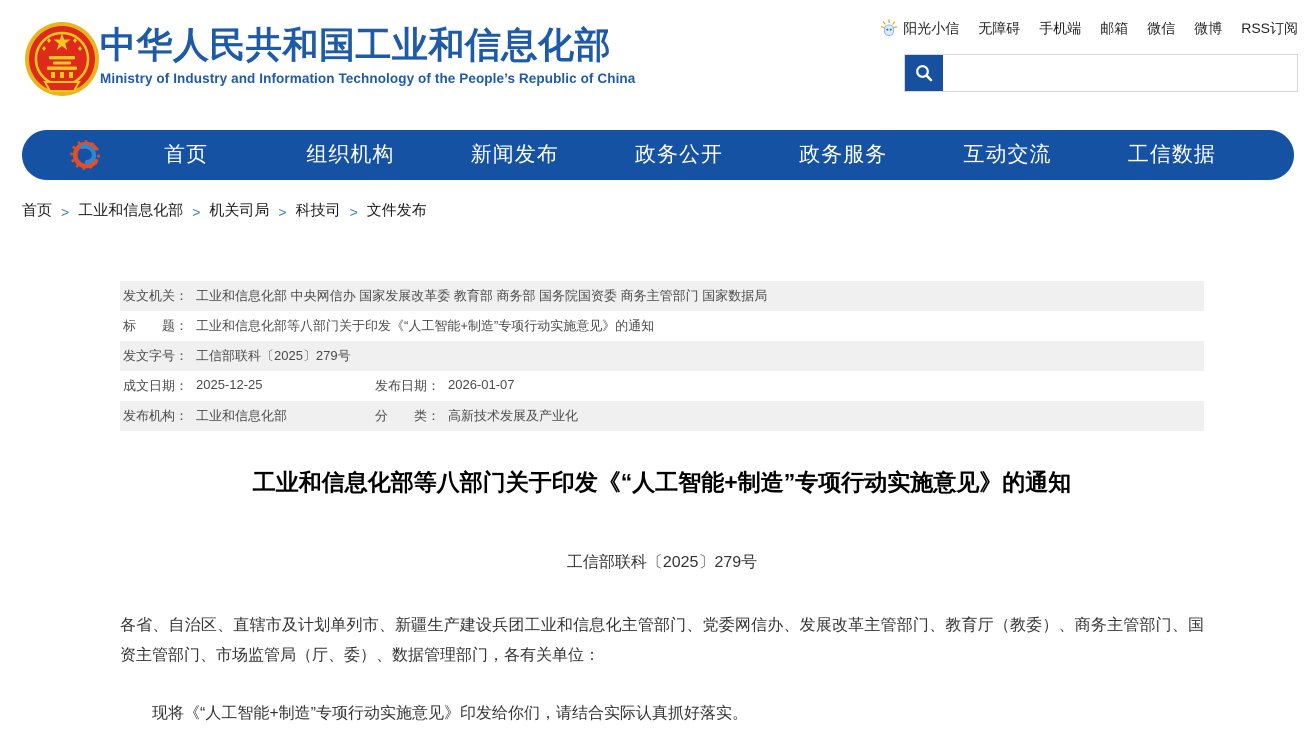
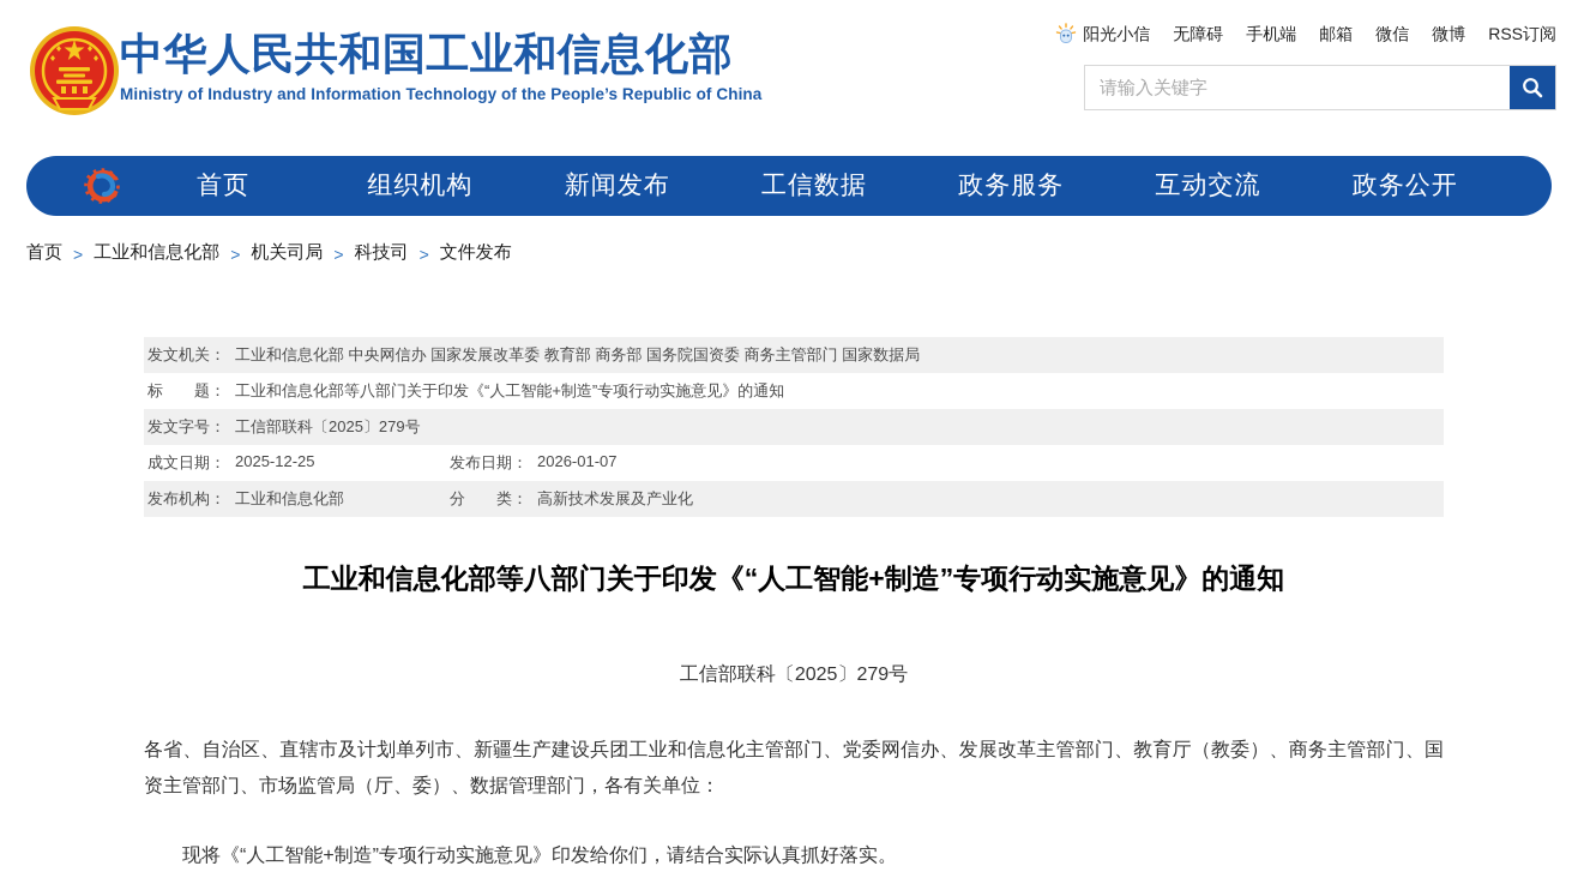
  中华人民共和国工业和信息化部
  Ministry of Industry and Information Technology of the People’s Republic of China
  阳光小信
  无障碍
  手机端
  邮箱
  微信
  微博
  RSS订阅
+ 请输入关键字
  首页
  组织机构
  新闻发布
- 政务公开
+ 工信数据
  政务服务
  互动交流
- 工信数据
+ 政务公开
  首页
  >
  工业和信息化部
  >
  机关司局
  >
  科技司
  >
  文件发布
  发文机关：
  工业和信息化部 中央网信办 国家发展改革委 教育部 商务部 国务院国资委 商务主管部门 国家数据局
  标 题：
  工业和信息化部等八部门关于印发《“人工智能+制造”专项行动实施意见》的通知
  发文字号：
  工信部联科〔2025〕279号
  成文日期：
  2025-12-25
  发布日期：
  2026-01-07
  发布机构：
  工业和信息化部
  分 类：
  高新技术发展及产业化
  工业和信息化部等八部门关于印发《“人工智能+制造”专项行动实施意见》的通知
  工信部联科〔2025〕279号
  各省、自治区、直辖市及计划单列市、新疆生产建设兵团工业和信息化主管部门、党委网信办、发展改革主管部门、教育厅（教委）、商务主管部门、国资主管部门、市场监管局（厅、委）、数据管理部门，各有关单位：
  现将《“人工智能+制造”专项行动实施意见》印发给你们，请结合实际认真抓好落实。
